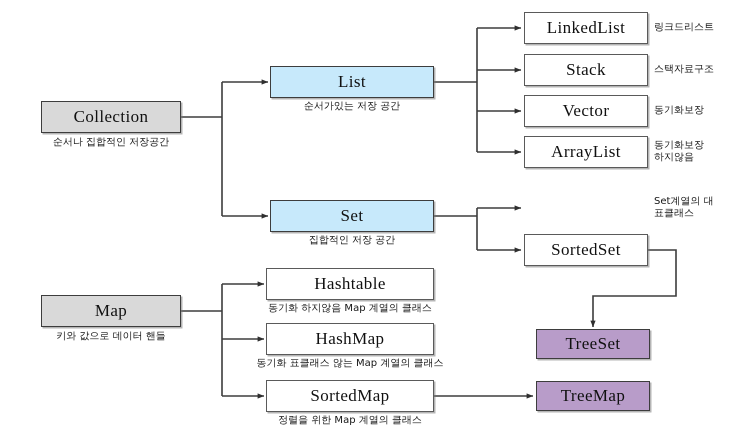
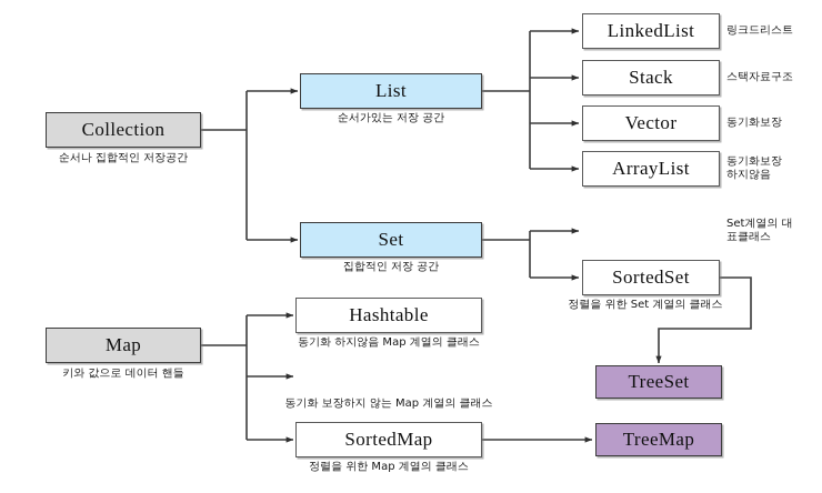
  Collection
  순서나 집합적인 저장공간
  List
  순서가있는 저장 공간
  Set
  집합적인 저장 공간
  LinkedList
  링크드리스트
  Stack
  스택자료구조
  Vector
  동기화보장
  ArrayList
  동기화보장
  하지않음
  Set계열의 대
  표클래스
  SortedSet
+ 정렬을 위한 Set 계열의 클래스
  Map
  키와 값으로 데이터 핸들
  Hashtable
  동기화 하지않음 Map 계열의 클래스
- HashMap
- 동기화 표클래스 않는 Map 계열의 클래스
+ 동기화 보장하지 않는 Map 계열의 클래스
  SortedMap
  정렬을 위한 Map 계열의 클래스
  TreeSet
  TreeMap
